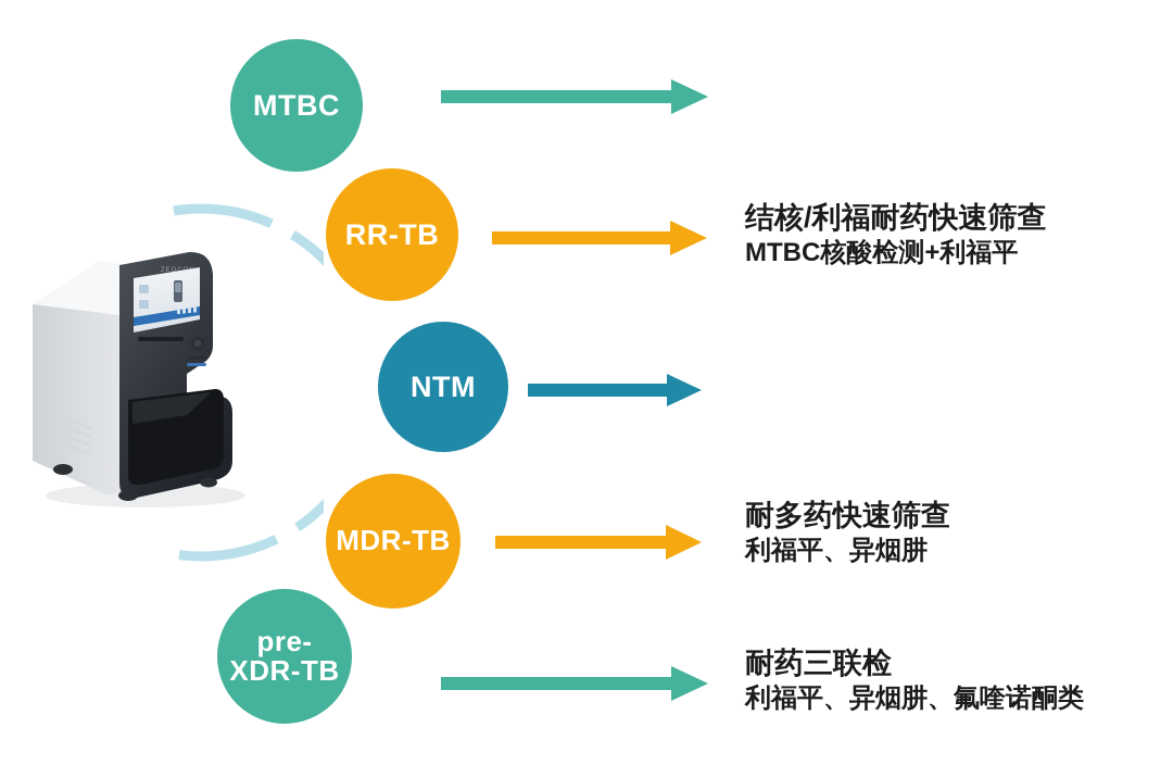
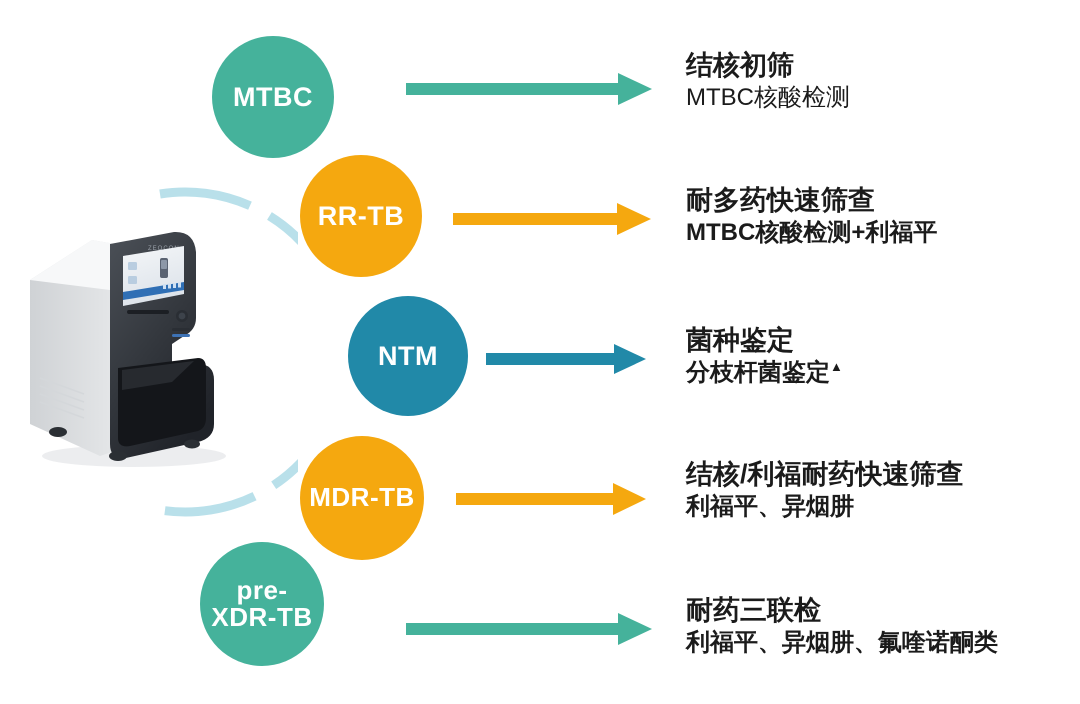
  MTBC
  RR-TB
  NTM
  MDR-TB
  pre-
  XDR-TB
+ 结核初筛
+ MTBC核酸检测
- 结核/利福耐药快速筛查
+ 耐多药快速筛查
  MTBC核酸检测+利福平
+ 菌种鉴定
+ 分枝杆菌鉴定▲
- 耐多药快速筛查
+ 结核/利福耐药快速筛查
  利福平、异烟肼
  耐药三联检
  利福平、异烟肼、氟喹诺酮类
